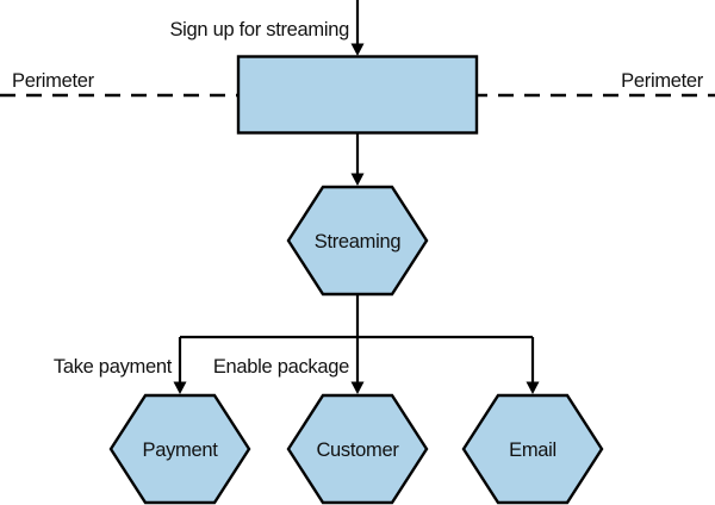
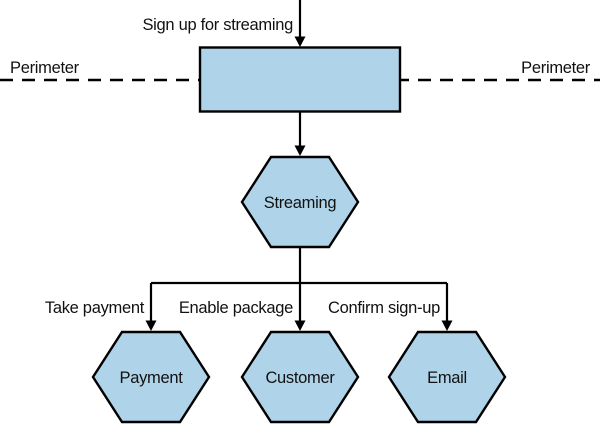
  Perimeter
  Perimeter
  Sign up for streaming
  Streaming
  Take payment
  Enable package
+ Confirm sign-up
  Payment
  Customer
  Email
